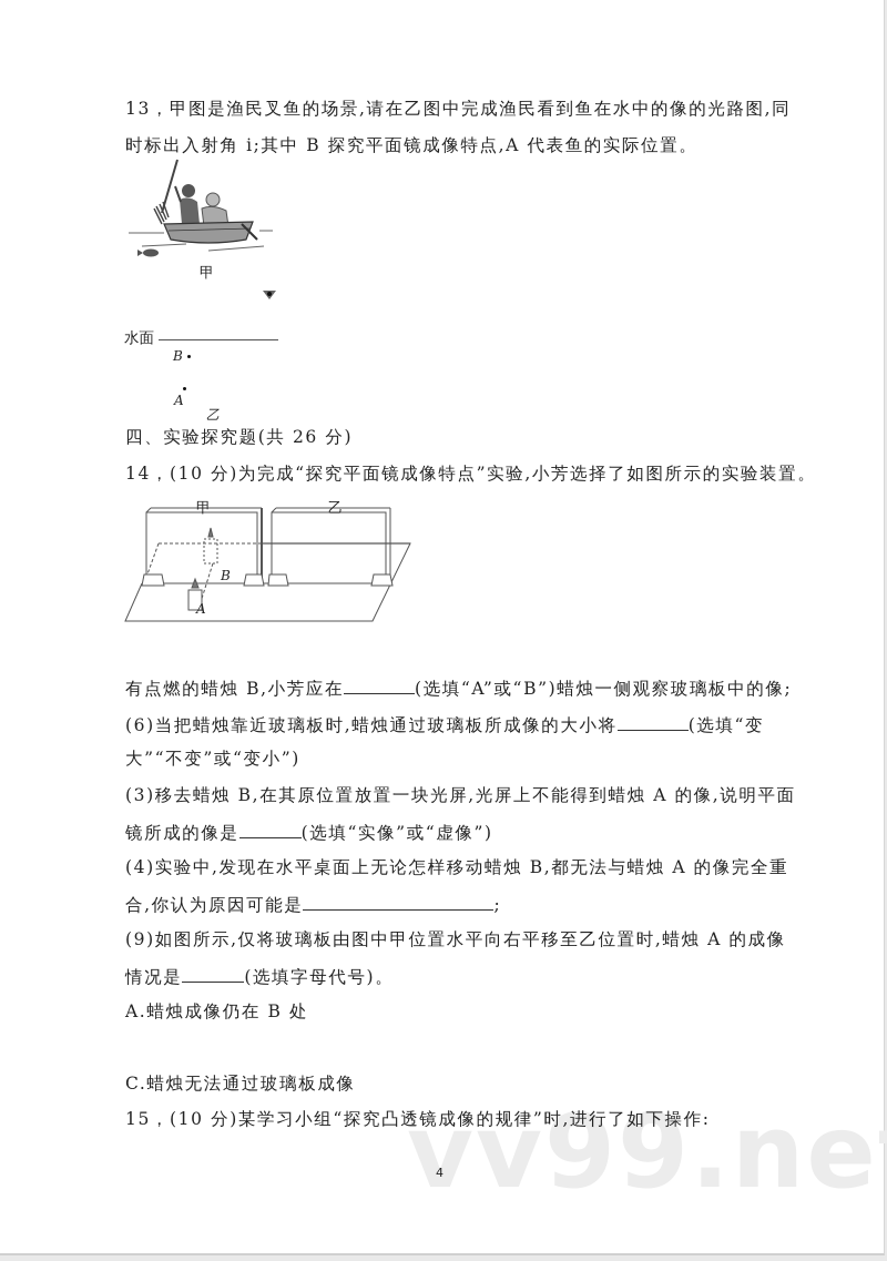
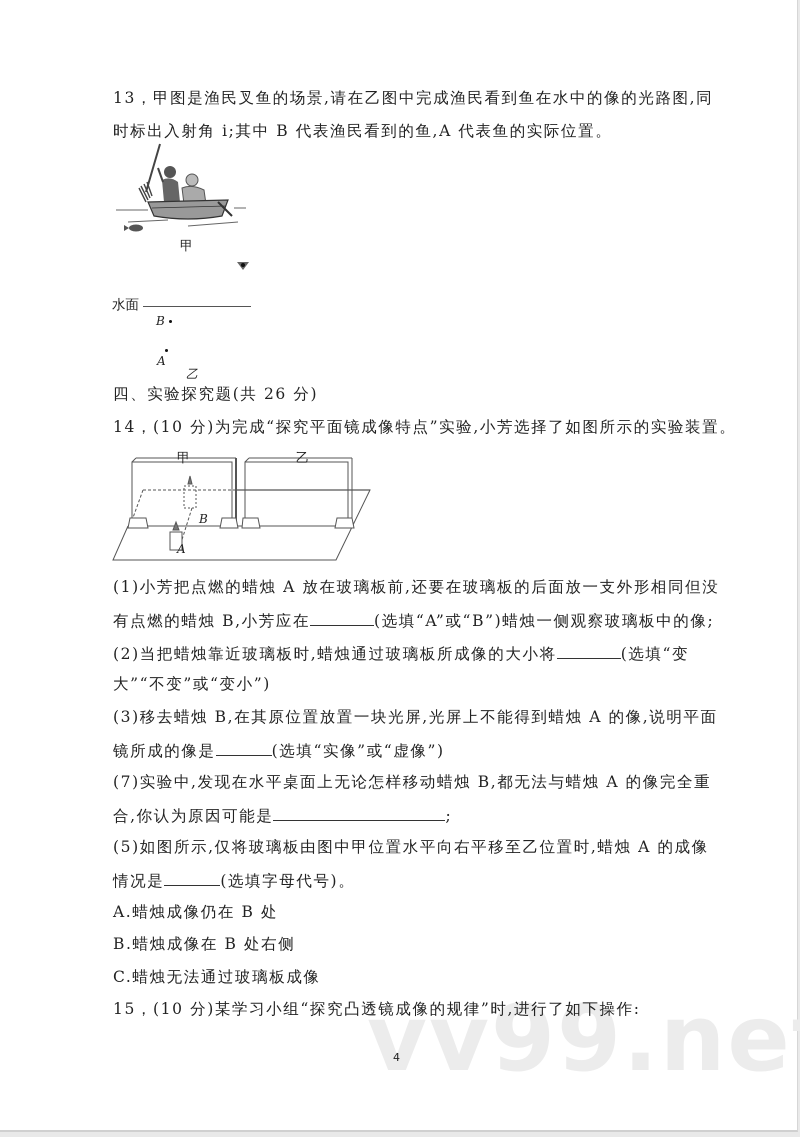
  13，甲图是渔民叉鱼的场景,请在乙图中完成渔民看到鱼在水中的像的光路图,同
- 时标出入射角 i;其中 B 探究平面镜成像特点,A 代表鱼的实际位置。
+ 时标出入射角 i;其中 B 代表渔民看到的鱼,A 代表鱼的实际位置。
  甲
  水面
  B
  A
  乙
  四、实验探究题(共 26 分)
  14，(10 分)为完成“探究平面镜成像特点”实验,小芳选择了如图所示的实验装置。
  甲
  乙
  B
  A
+ (1)小芳把点燃的蜡烛 A 放在玻璃板前,还要在玻璃板的后面放一支外形相同但没
  有点燃的蜡烛 B,小芳应在 (选填“A”或“B”)蜡烛一侧观察玻璃板中的像;
- (6)当把蜡烛靠近玻璃板时,蜡烛通过玻璃板所成像的大小将 (选填“变
+ (2)当把蜡烛靠近玻璃板时,蜡烛通过玻璃板所成像的大小将 (选填“变
  大”“不变”或“变小”)
  (3)移去蜡烛 B,在其原位置放置一块光屏,光屏上不能得到蜡烛 A 的像,说明平面
  镜所成的像是 (选填“实像”或“虚像”)
- (4)实验中,发现在水平桌面上无论怎样移动蜡烛 B,都无法与蜡烛 A 的像完全重
+ (7)实验中,发现在水平桌面上无论怎样移动蜡烛 B,都无法与蜡烛 A 的像完全重
  合,你认为原因可能是 ;
- (9)如图所示,仅将玻璃板由图中甲位置水平向右平移至乙位置时,蜡烛 A 的成像
+ (5)如图所示,仅将玻璃板由图中甲位置水平向右平移至乙位置时,蜡烛 A 的成像
  情况是 (选填字母代号)。
  A.蜡烛成像仍在 B 处
+ B.蜡烛成像在 B 处右侧
  C.蜡烛无法通过玻璃板成像
  vv99.ne
  15，(10 分)某学习小组“探究凸透镜成像的规律”时,进行了如下操作:
  4
